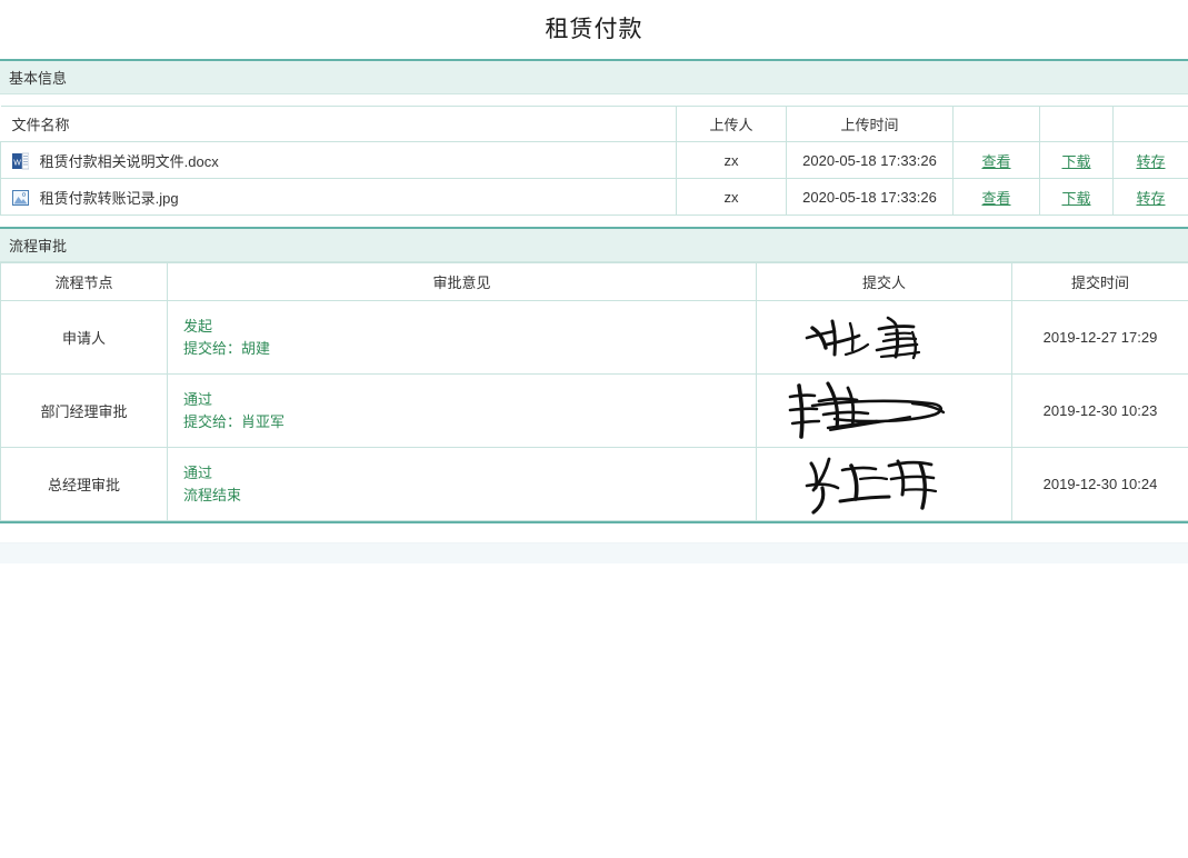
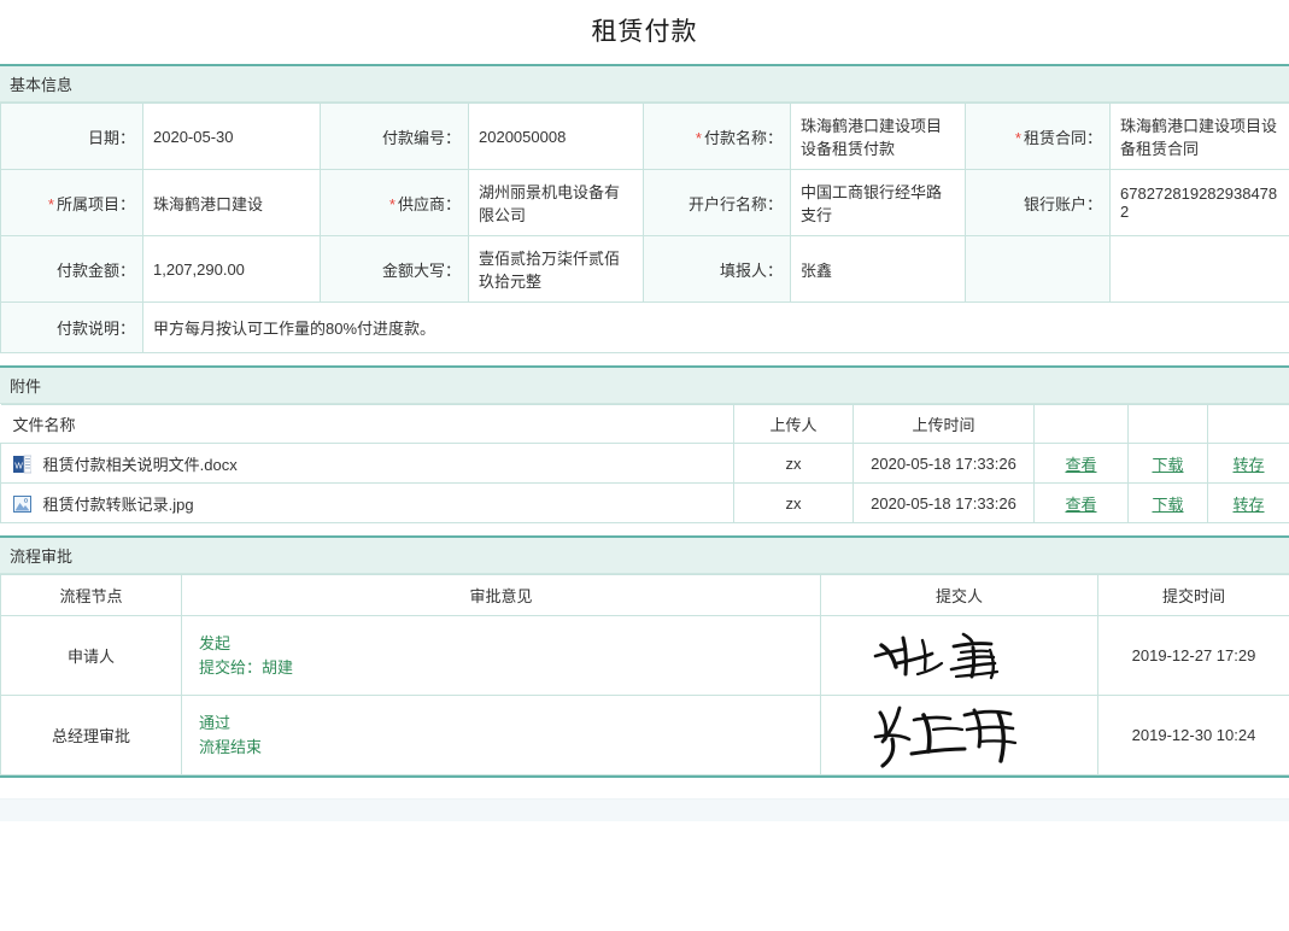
  租赁付款
  基本信息
+ 日期：	2020-05-30	付款编号：	2020050008	* 付款名称：	珠海鹤港口建设项目设备租赁付款	* 租赁合同：	珠海鹤港口建设项目设备租赁合同
+ * 所属项目：	珠海鹤港口建设	* 供应商：	湖州丽景机电设备有限公司	开户行名称：	中国工商银行经华路支行	银行账户：	6782728192829384782
+ 付款金额：	1,207,290.00	金额大写：	壹佰贰拾万柒仟贰佰玖拾元整	填报人：	张鑫
+ 付款说明：	甲方每月按认可工作量的80%付进度款。
+ 附件
  文件名称	上传人	上传时间
  租赁付款相关说明文件.docx	zx	2020-05-18 17:33:26	查看	下载	转存
  租赁付款转账记录.jpg	zx	2020-05-18 17:33:26	查看	下载	转存
  流程审批
  流程节点	审批意见	提交人	提交时间
  申请人	发起 提交给：胡建		2019-12-27 17:29
- 部门经理审批	通过 提交给：肖亚军		2019-12-30 10:23
  总经理审批	通过 流程结束		2019-12-30 10:24
